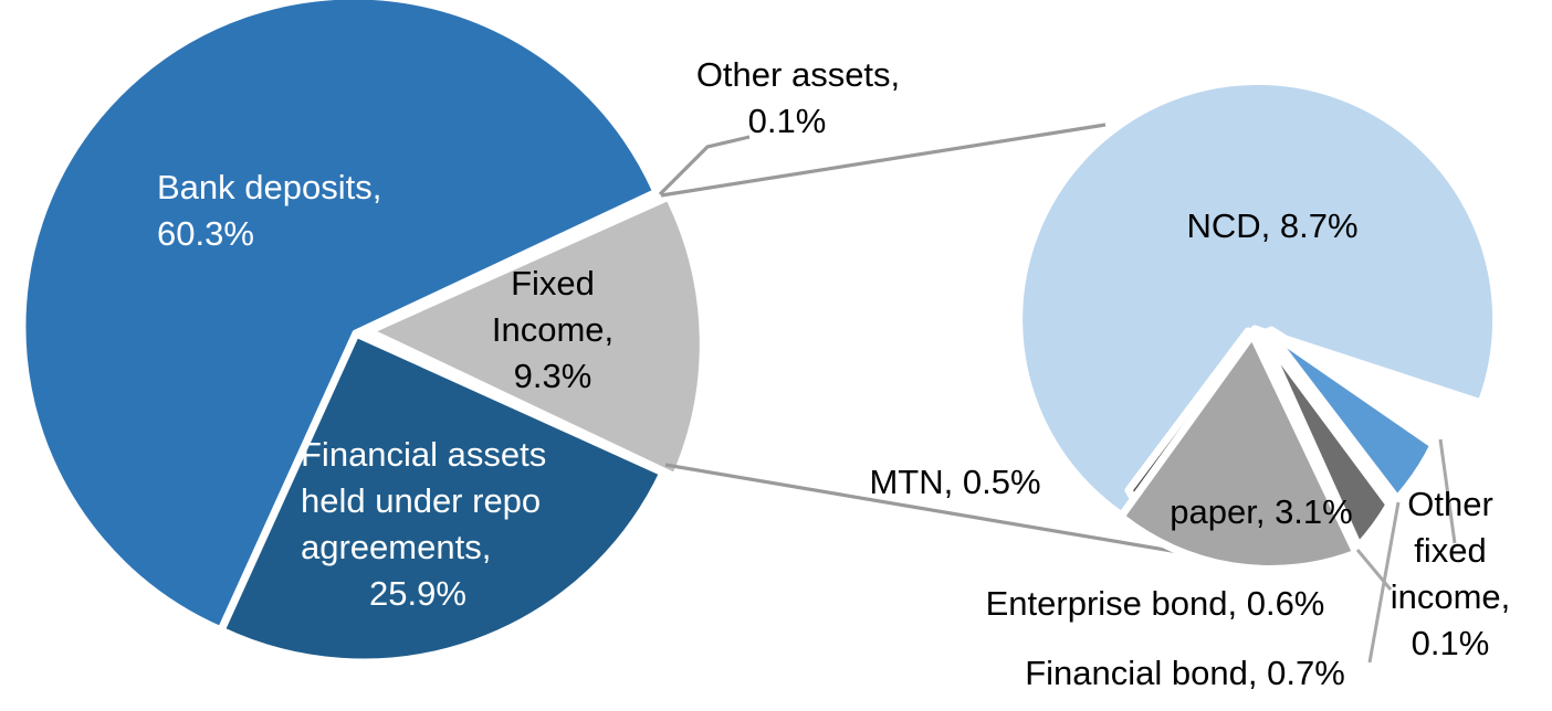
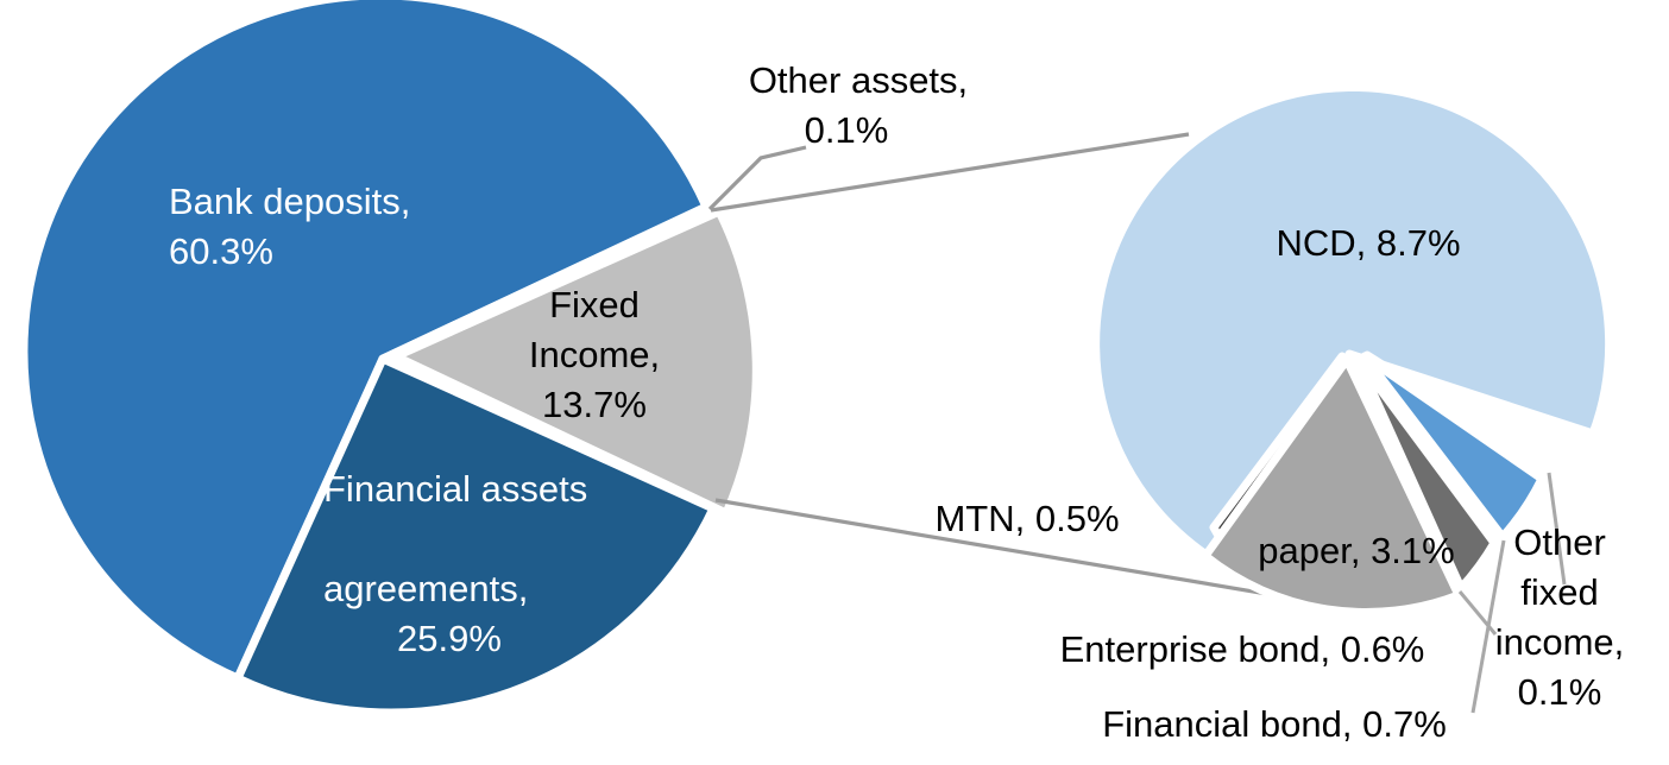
  Bank deposits,
  60.3%
  Financial assets
- held under repo
  agreements,
  25.9%
  Fixed
  Income,
- 9.3%
+ 13.7%
  Other assets,
  0.1%
  NCD, 8.7%
  MTN, 0.5%
  paper, 3.1%
  Enterprise bond, 0.6%
  Financial bond, 0.7%
  Other
  fixed
  income,
  0.1%
